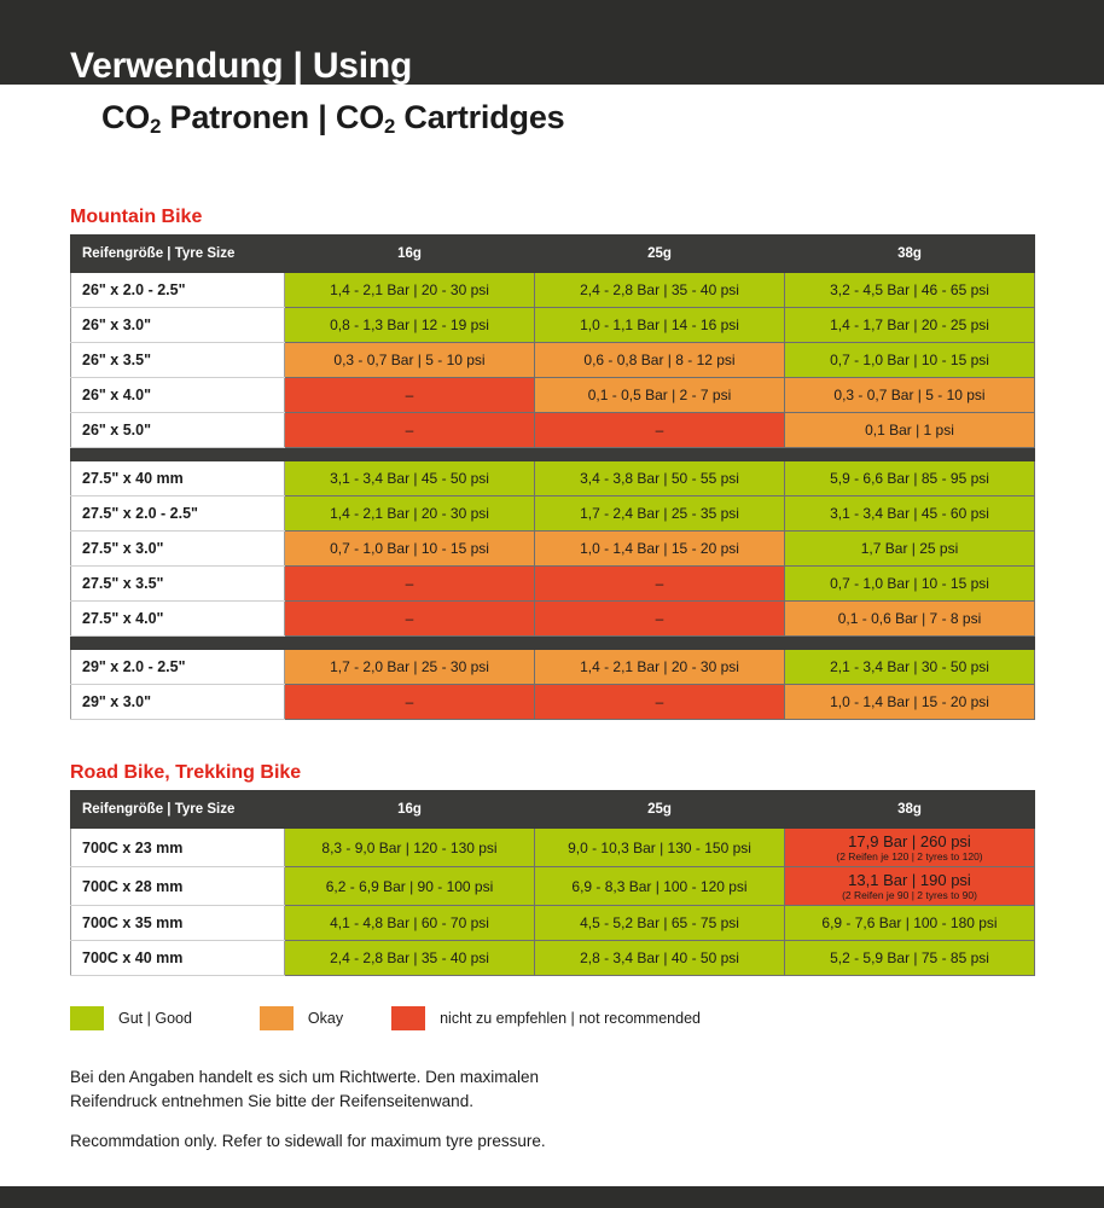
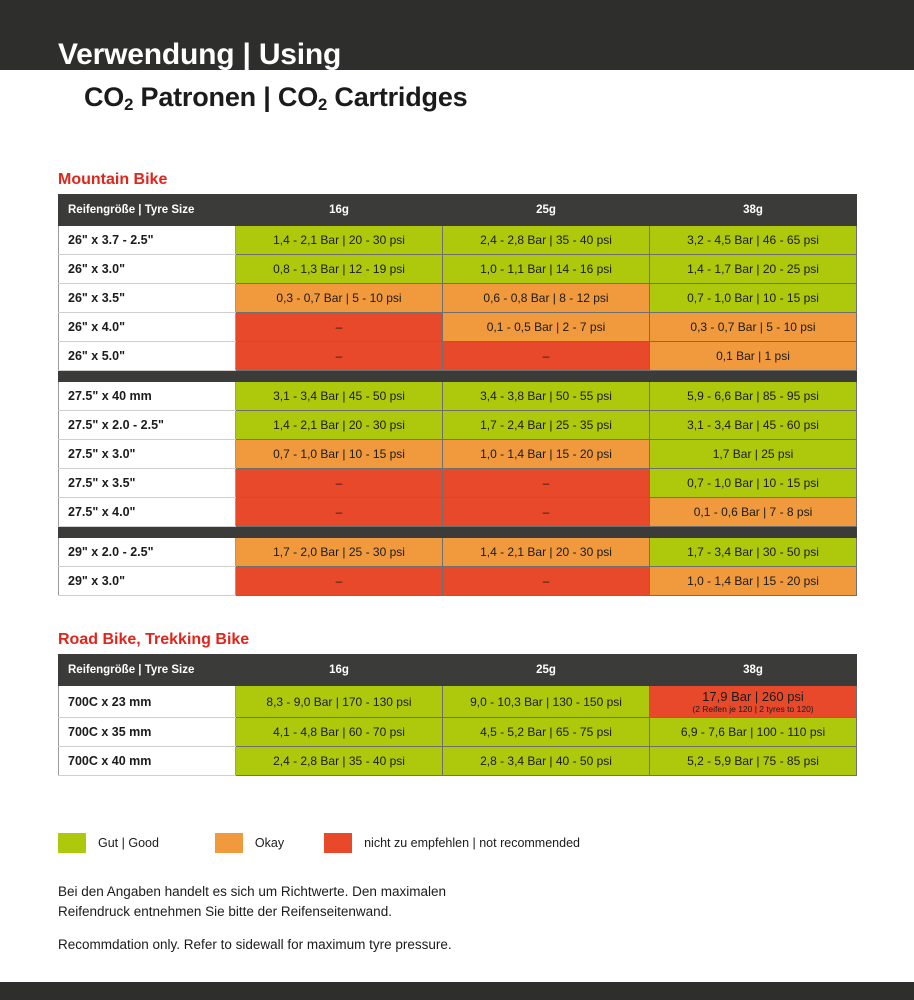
  Verwendung | Using
  CO2 Patronen | CO2 Cartridges
  Mountain Bike
  Reifengröße | Tyre Size	16g	25g	38g
- 26" x 2.0 - 2.5"	1,4 - 2,1 Bar | 20 - 30 psi	2,4 - 2,8 Bar | 35 - 40 psi	3,2 - 4,5 Bar | 46 - 65 psi
+ 26" x 3.7 - 2.5"	1,4 - 2,1 Bar | 20 - 30 psi	2,4 - 2,8 Bar | 35 - 40 psi	3,2 - 4,5 Bar | 46 - 65 psi
  26" x 3.0"	0,8 - 1,3 Bar | 12 - 19 psi	1,0 - 1,1 Bar | 14 - 16 psi	1,4 - 1,7 Bar | 20 - 25 psi
  26" x 3.5"	0,3 - 0,7 Bar | 5 - 10 psi	0,6 - 0,8 Bar | 8 - 12 psi	0,7 - 1,0 Bar | 10 - 15 psi
  26" x 4.0"	–	0,1 - 0,5 Bar | 2 - 7 psi	0,3 - 0,7 Bar | 5 - 10 psi
  26" x 5.0"	–	–	0,1 Bar | 1 psi
  27.5" x 40 mm	3,1 - 3,4 Bar | 45 - 50 psi	3,4 - 3,8 Bar | 50 - 55 psi	5,9 - 6,6 Bar | 85 - 95 psi
  27.5" x 2.0 - 2.5"	1,4 - 2,1 Bar | 20 - 30 psi	1,7 - 2,4 Bar | 25 - 35 psi	3,1 - 3,4 Bar | 45 - 60 psi
  27.5" x 3.0"	0,7 - 1,0 Bar | 10 - 15 psi	1,0 - 1,4 Bar | 15 - 20 psi	1,7 Bar | 25 psi
  27.5" x 3.5"	–	–	0,7 - 1,0 Bar | 10 - 15 psi
  27.5" x 4.0"	–	–	0,1 - 0,6 Bar | 7 - 8 psi
- 29" x 2.0 - 2.5"	1,7 - 2,0 Bar | 25 - 30 psi	1,4 - 2,1 Bar | 20 - 30 psi	2,1 - 3,4 Bar | 30 - 50 psi
+ 29" x 2.0 - 2.5"	1,7 - 2,0 Bar | 25 - 30 psi	1,4 - 2,1 Bar | 20 - 30 psi	1,7 - 3,4 Bar | 30 - 50 psi
  29" x 3.0"	–	–	1,0 - 1,4 Bar | 15 - 20 psi
  Road Bike, Trekking Bike
  Reifengröße | Tyre Size	16g	25g	38g
- 700C x 23 mm	8,3 - 9,0 Bar | 120 - 130 psi	9,0 - 10,3 Bar | 130 - 150 psi	17,9 Bar | 260 psi(2 Reifen je 120 | 2 tyres to 120)
+ 700C x 23 mm	8,3 - 9,0 Bar | 170 - 130 psi	9,0 - 10,3 Bar | 130 - 150 psi	17,9 Bar | 260 psi(2 Reifen je 120 | 2 tyres to 120)
- 700C x 28 mm	6,2 - 6,9 Bar | 90 - 100 psi	6,9 - 8,3 Bar | 100 - 120 psi	13,1 Bar | 190 psi(2 Reifen je 90 | 2 tyres to 90)
- 700C x 35 mm	4,1 - 4,8 Bar | 60 - 70 psi	4,5 - 5,2 Bar | 65 - 75 psi	6,9 - 7,6 Bar | 100 - 180 psi
+ 700C x 35 mm	4,1 - 4,8 Bar | 60 - 70 psi	4,5 - 5,2 Bar | 65 - 75 psi	6,9 - 7,6 Bar | 100 - 110 psi
  700C x 40 mm	2,4 - 2,8 Bar | 35 - 40 psi	2,8 - 3,4 Bar | 40 - 50 psi	5,2 - 5,9 Bar | 75 - 85 psi
  Gut | Good
  Okay
  nicht zu empfehlen | not recommended
  Bei den Angaben handelt es sich um Richtwerte. Den maximalen
  Reifendruck entnehmen Sie bitte der Reifenseitenwand.
  Recommdation only. Refer to sidewall for maximum tyre pressure.
